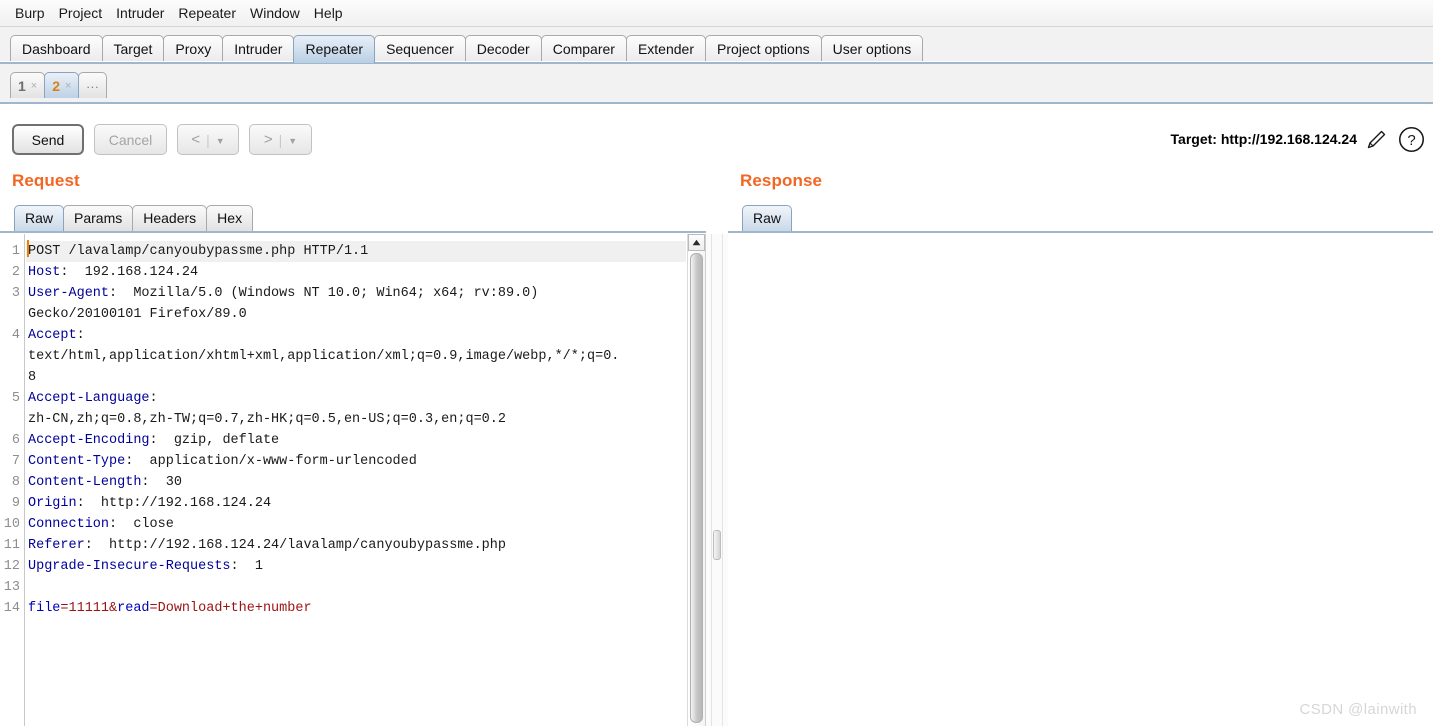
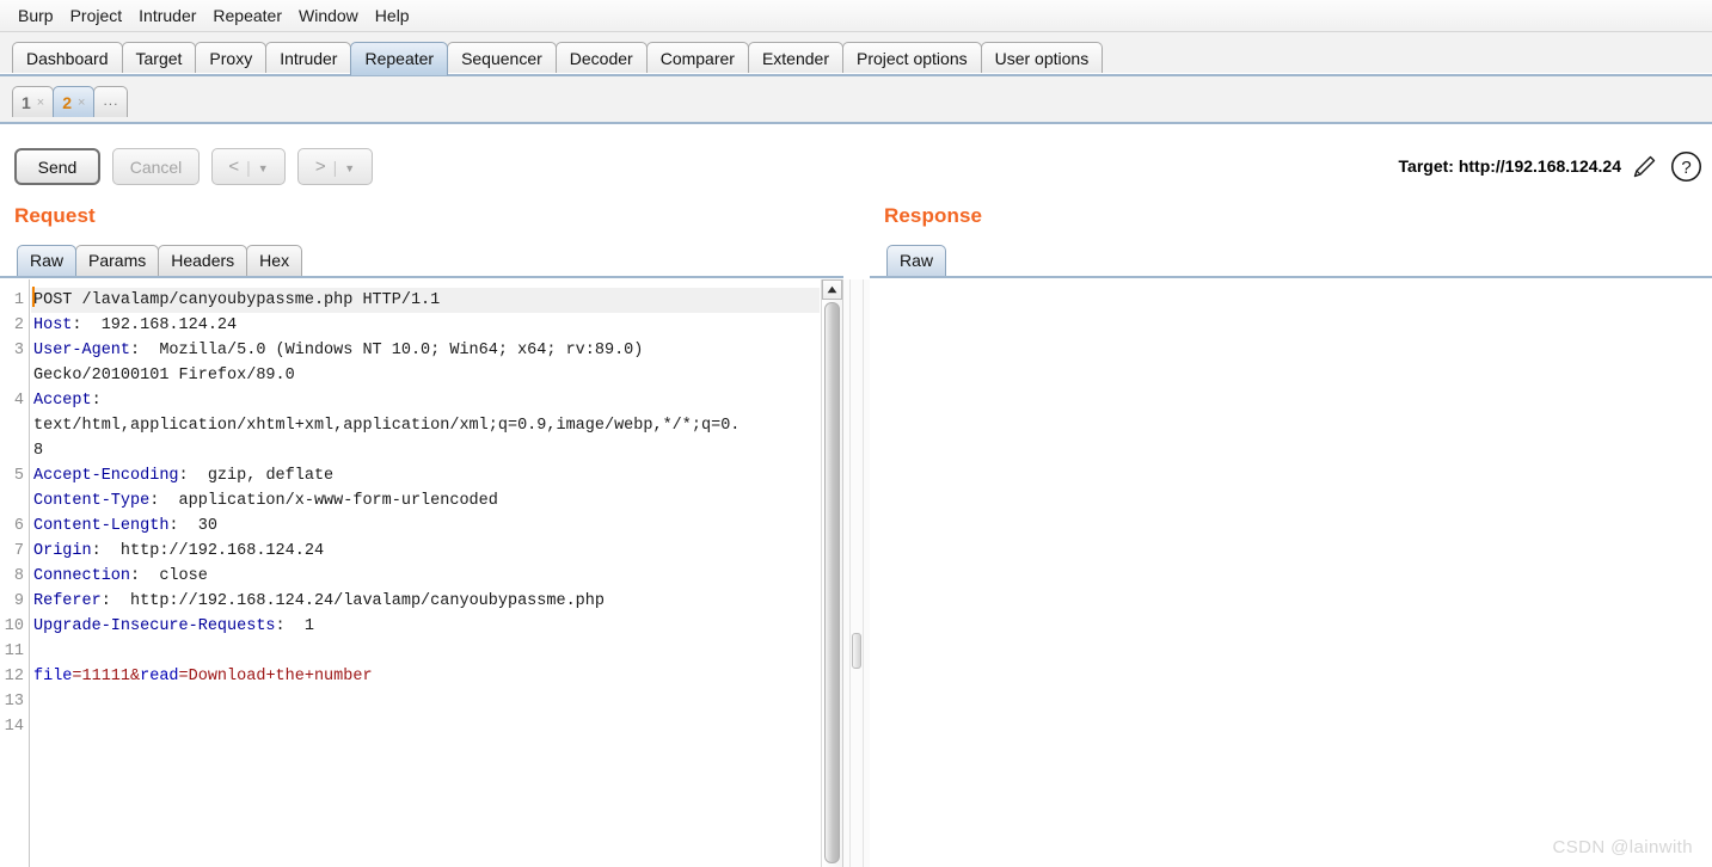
  Burp
  Project
  Intruder
  Repeater
  Window
  Help
  Dashboard
  Target
  Proxy
  Intruder
  Repeater
  Sequencer
  Decoder
  Comparer
  Extender
  Project options
  User options
  1
  ×
  2
  ×
  ...
  Send
  Cancel
  <
  |
  ▼
  >
  |
  ▼
  Target: http://192.168.124.24
  ?
  Request
  Raw
  Params
  Headers
  Hex
  1
  2
  3
  4
  5
  6
  7
  8
  9
  10
  11
  12
  13
  14
  POST /lavalamp/canyoubypassme.php HTTP/1.1
  Host: 192.168.124.24
  User-Agent: Mozilla/5.0 (Windows NT 10.0; Win64; x64; rv:89.0)
  Gecko/20100101 Firefox/89.0
  Accept:
  text/html,application/xhtml+xml,application/xml;q=0.9,image/webp,*/*;q=0.
  8
- Accept-Language:
- zh-CN,zh;q=0.8,zh-TW;q=0.7,zh-HK;q=0.5,en-US;q=0.3,en;q=0.2
  Accept-Encoding: gzip, deflate
  Content-Type: application/x-www-form-urlencoded
  Content-Length: 30
  Origin: http://192.168.124.24
  Connection: close
  Referer: http://192.168.124.24/lavalamp/canyoubypassme.php
  Upgrade-Insecure-Requests: 1
  file=11111&read=Download+the+number
  Response
  Raw
  CSDN @lainwith
